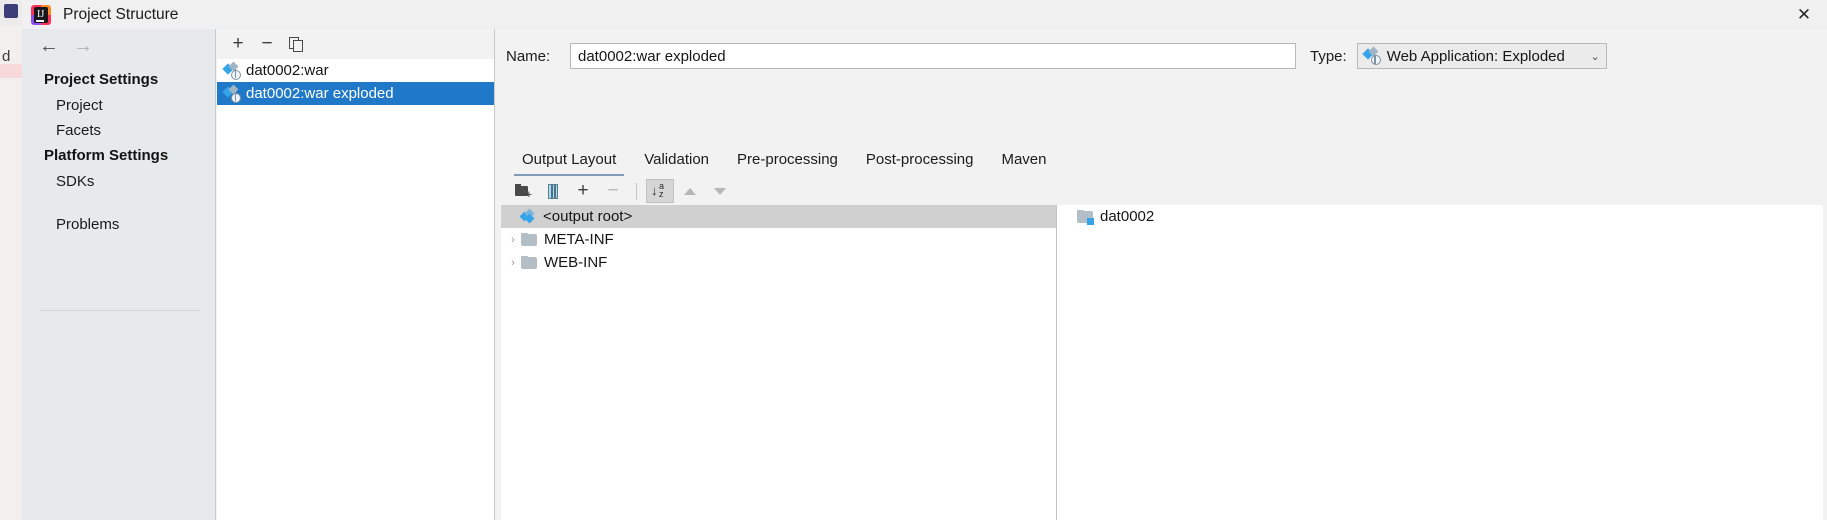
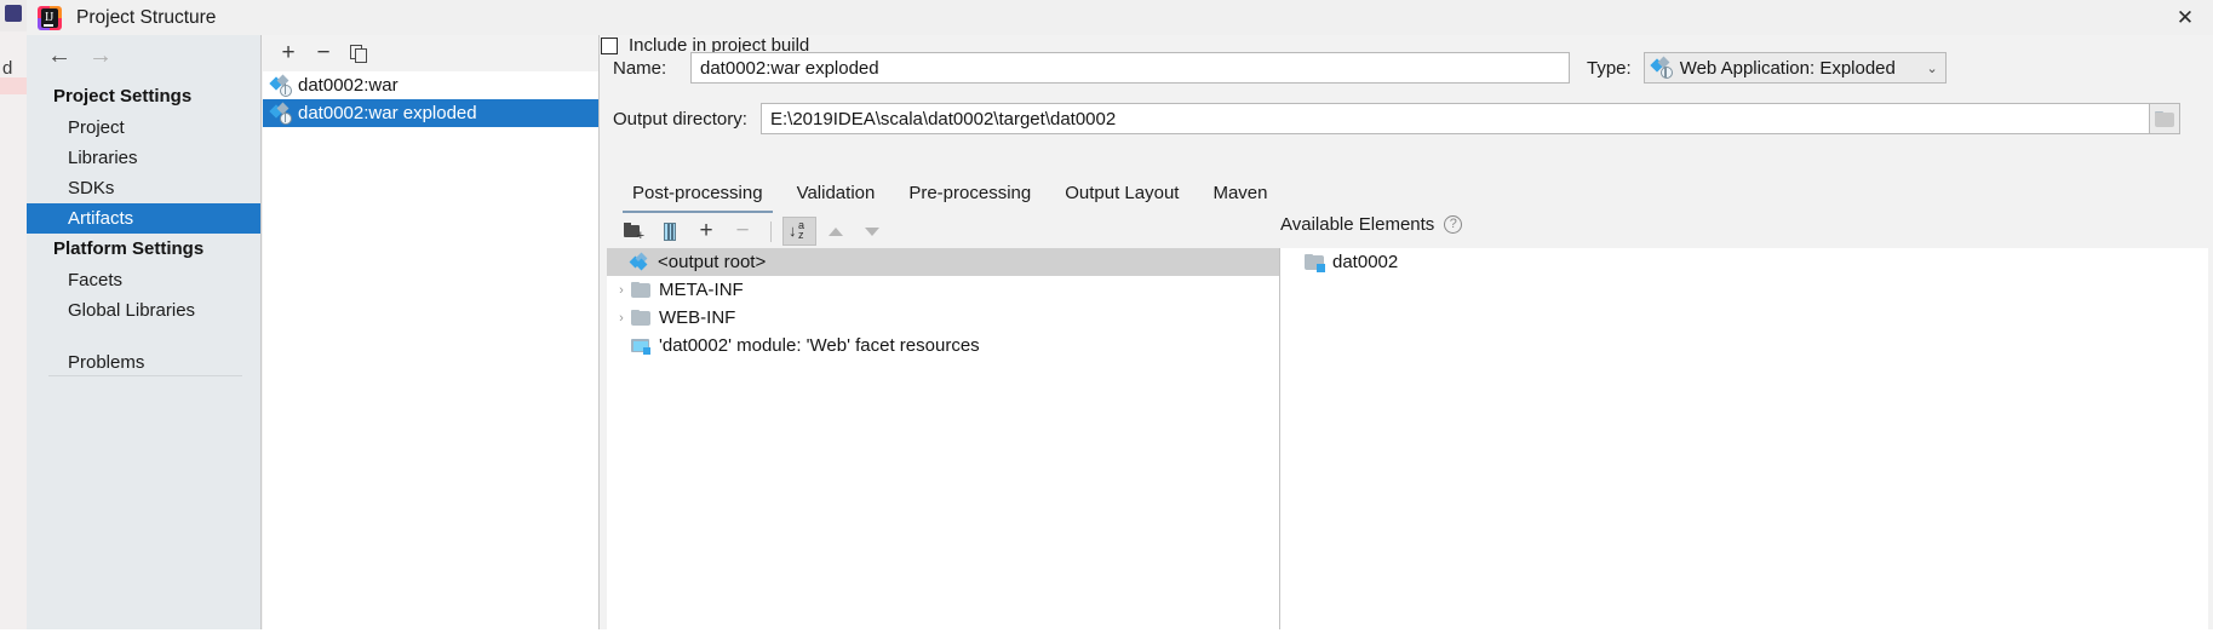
  d
  IJ
  Project Structure
  ✕
  ←
  →
  Project Settings
  Project
+ Libraries
- Facets
+ SDKs
+ Artifacts
  Platform Settings
- SDKs
+ Facets
+ Global Libraries
  Problems
  +
  −
  dat0002:war
  dat0002:war exploded
  Name:
  dat0002:war exploded
  Type:
  Web Application: Exploded
  ⌄
+ Output directory:
+ E:\2019IDEA\scala\dat0002\target\dat0002
+ Include in project build
- Output Layout
+ Post-processing
  Validation
  Pre-processing
- Post-processing
+ Output Layout
  Maven
  +
  +
  −
  ↓
  a
  z
+ Available Elements
+ ?
  <output root>
  ›
  META-INF
  ›
  WEB-INF
+ 'dat0002' module: 'Web' facet resources
  dat0002
